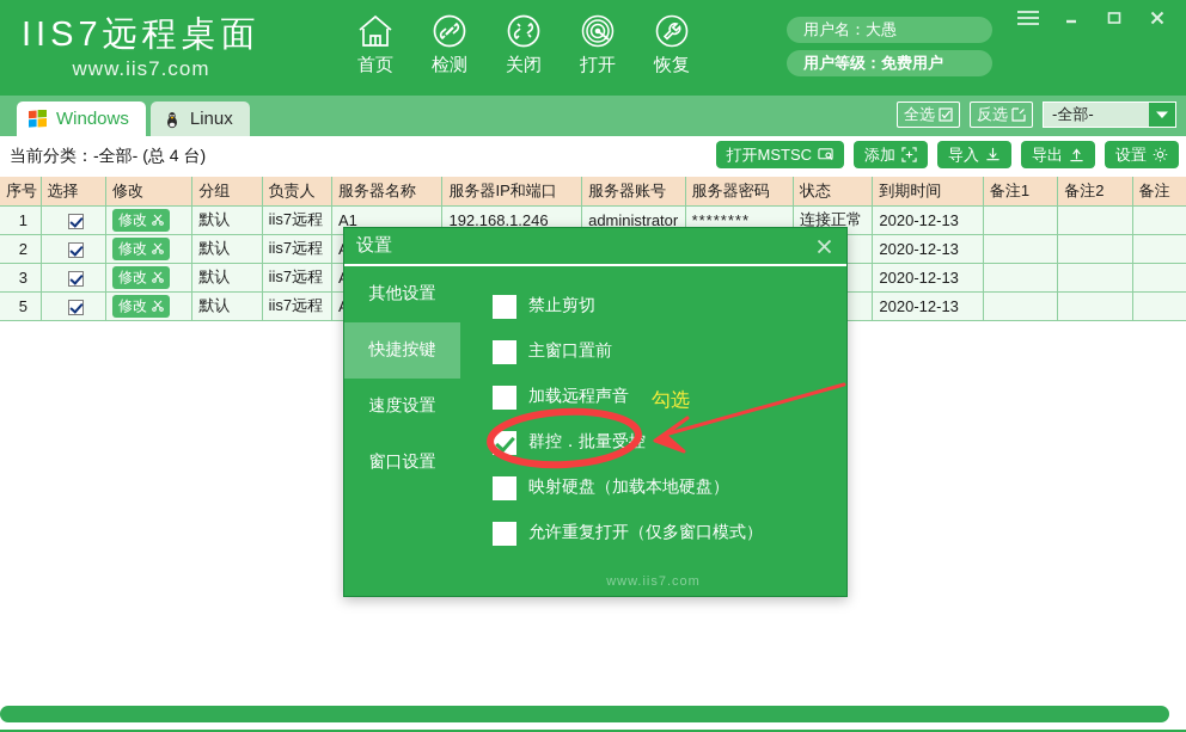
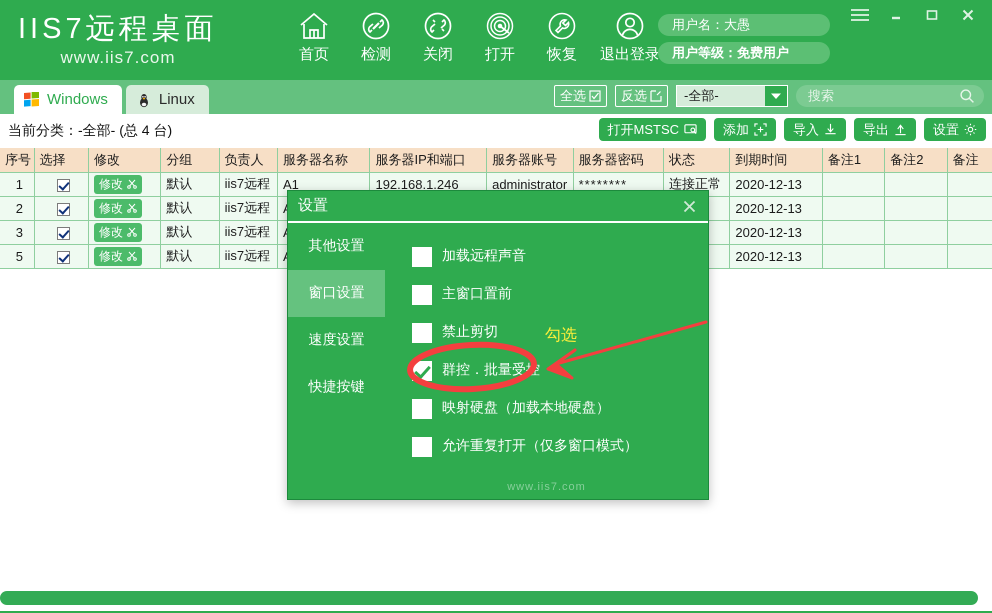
  IIS7远程桌面
  www.iis7.com
  首页
  检测
  关闭
  打开
  恢复
+ 退出登录
  用户名：大愚
  用户等级：免费用户
  Windows
  Linux
  全选
  反选
  -全部-
+ 搜索
  当前分类：-全部- (总 4 台)
  打开MSTSC
  添加
  导入
  导出
  设置
  序号	选择	修改	分组	负责人	服务器名称	服务器IP和端口	服务器账号	服务器密码	状态	到期时间	备注1	备注2	备注
  1		修改	默认	iis7远程	A1	192.168.1.246	administrator	********	连接正常	2020-12-13
  2		修改	默认	iis7远程						2020-12-13
  3		修改	默认	iis7远程						2020-12-13
  5		修改	默认	iis7远程						2020-12-13
  设置
  其他设置
- 快捷按键
+ 窗口设置
  速度设置
- 窗口设置
+ 快捷按键
- 禁止剪切
+ 加载远程声音
  主窗口置前
- 加载远程声音
+ 禁止剪切
  群控．批量受
  映射硬盘（加载本地硬盘）
  允许重复打开（仅多窗口模式）
  www.iis7.com
  勾选
